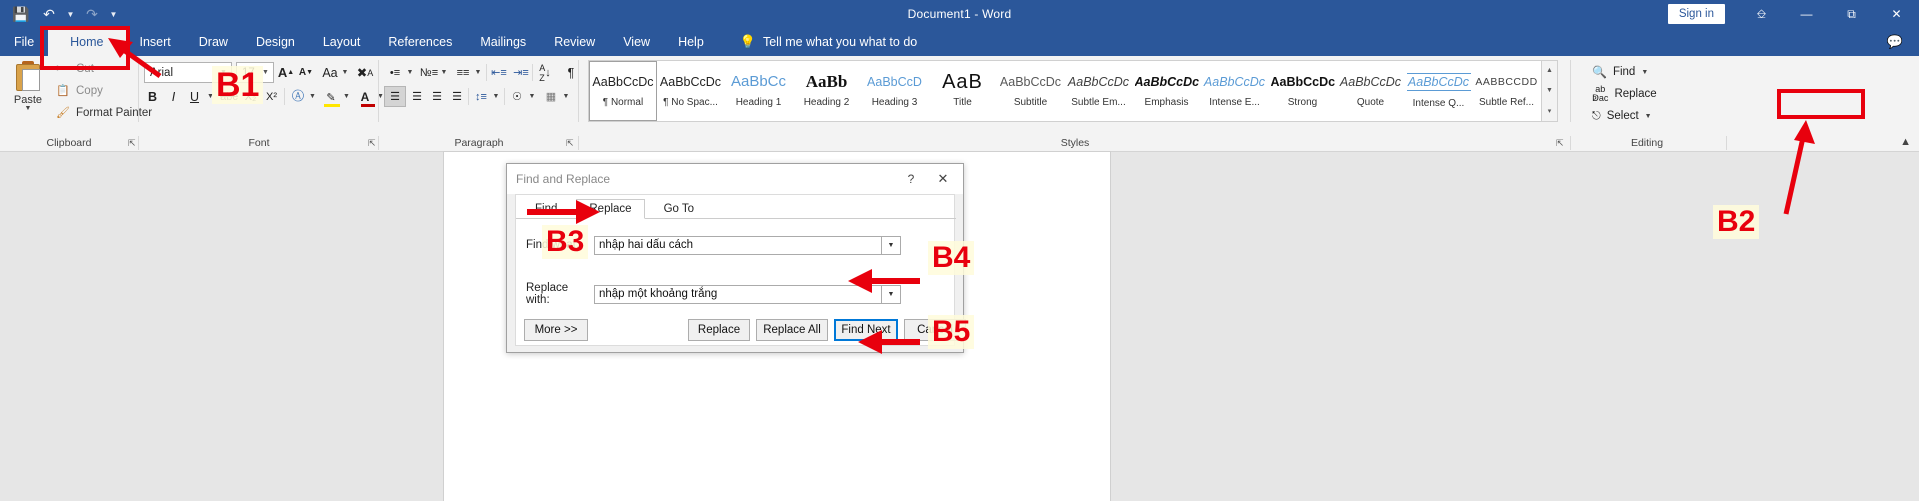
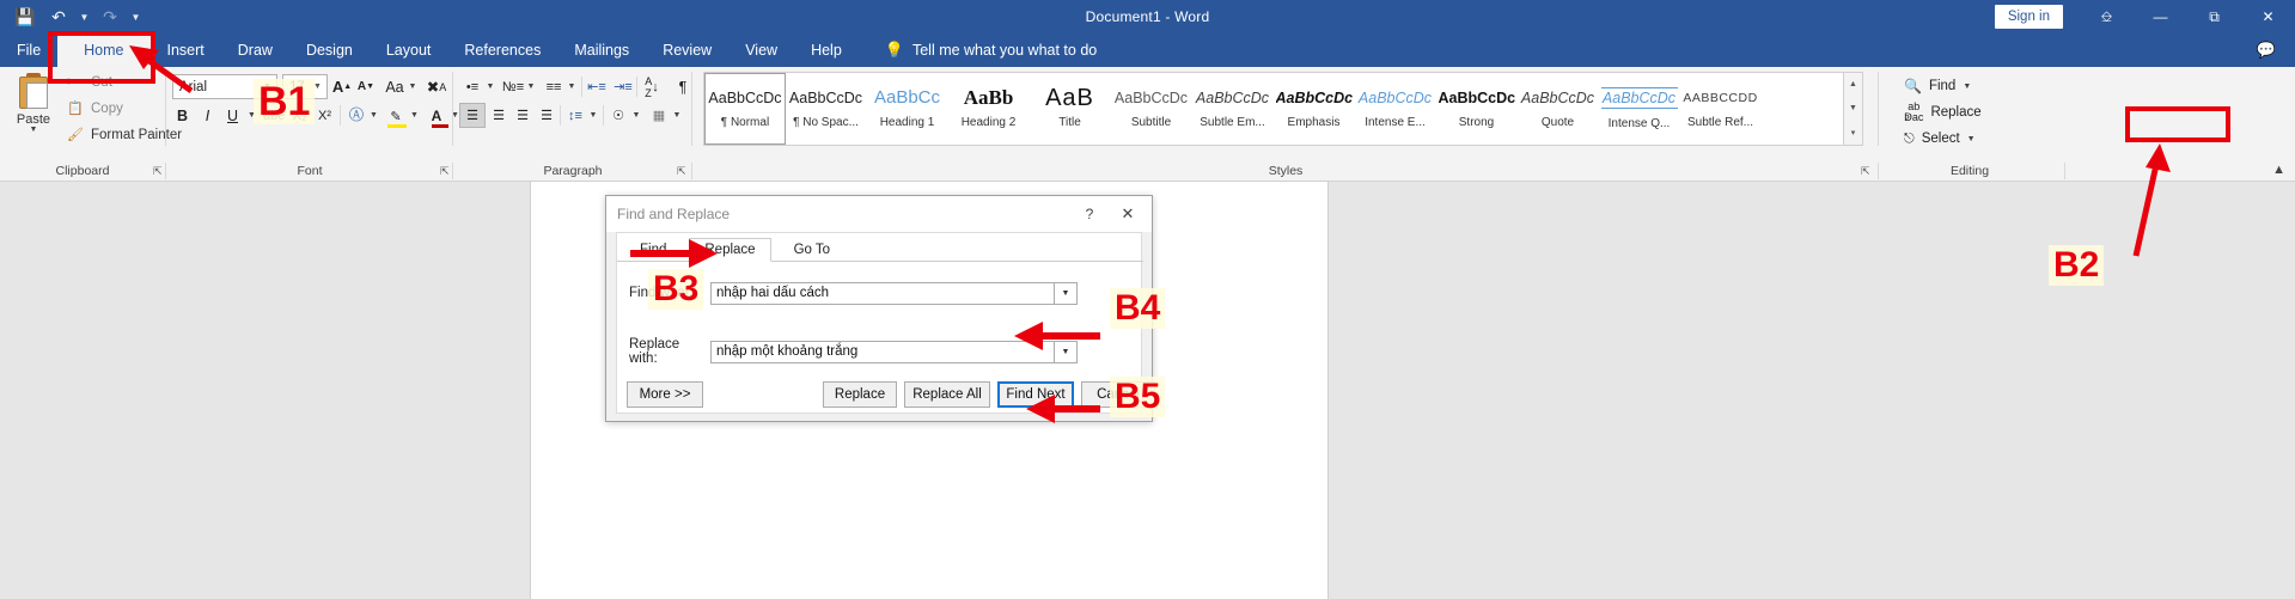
  💾
  ↶
  ▼
  ↷
  ▼
  Document1 - Word
  Sign in
  ⎒
  —
  ⧉
  ✕
  File
  Home
  Insert
  Draw
  Design
  Layout
  References
  Mailings
  Review
  View
  Help
  💡
  Tell me what you what to do
  💬
  Paste
  ✂
  Cut
  📋
  Copy
  🖌
  Format Painter
  rial
  17
  A
  A
  Aa
  ✖
  A
  B
  I
  U
  abc
  X₂
  X²
  Ⓐ
  ✎
  A
  •≡
  №≡
  ≡≡
  ⇤≡
  ⇥≡
  A
  Z
  ↓
  ¶
  ☰
  ☰
  ☰
  ☰
  ↕≡
  ☉
  ▦
  AaBbCcDc
  ¶ Normal
  AaBbCcDc
  ¶ No Spac...
  AaBbCc
  Heading 1
  AaBb
  Heading 2
- AaBbCcD
- Heading 3
  AaB
  Title
  AaBbCcDc
  Subtitle
  AaBbCcDc
  Subtle Em...
  AaBbCcDc
  Emphasis
  AaBbCcDc
  Intense E...
  AaBbCcDc
  Strong
  AaBbCcDc
  Quote
  AaBbCcDc
  Intense Q...
  AABBCCDD
  Subtle Ref...
  🔍
  Find
  ab
  ↁac
  Replace
  ⎋
  Select
  Clipboard
  ⇱
  Font
  ⇱
  Paragraph
  ⇱
  Styles
  ⇱
  Editing
  ▲
  Find and Replace
  ?
  ✕
  eplace
  Go To
  Find what:
  nhập hai dấu cách
  Replace with:
  nhập một khoảng trắng
  More >>
  Replace
  Replace All
  Find Next
  Cancel
  B1
  B2
  B3
  B4
  B5
